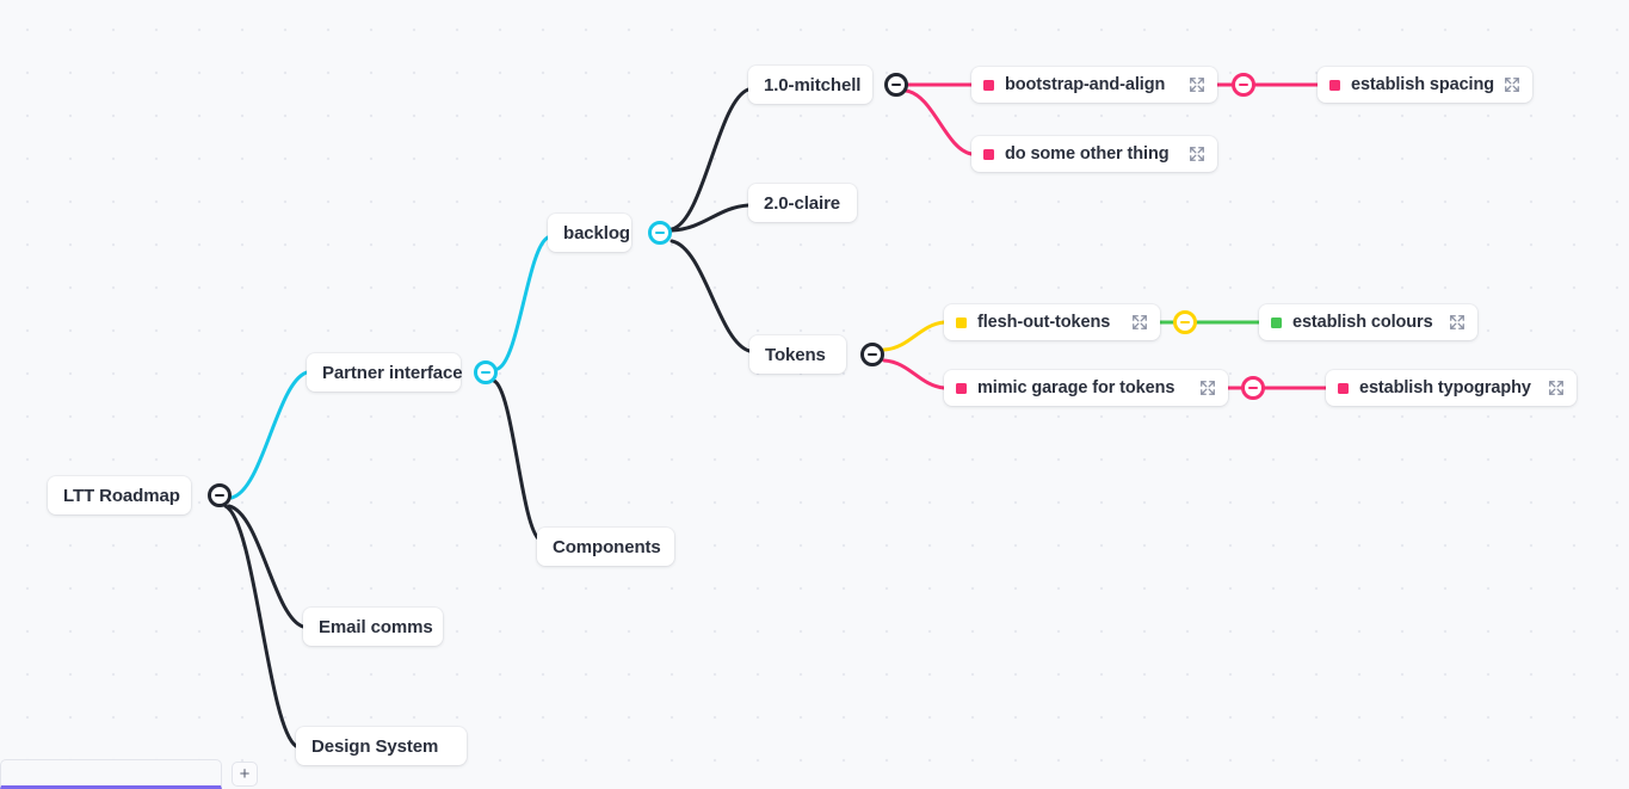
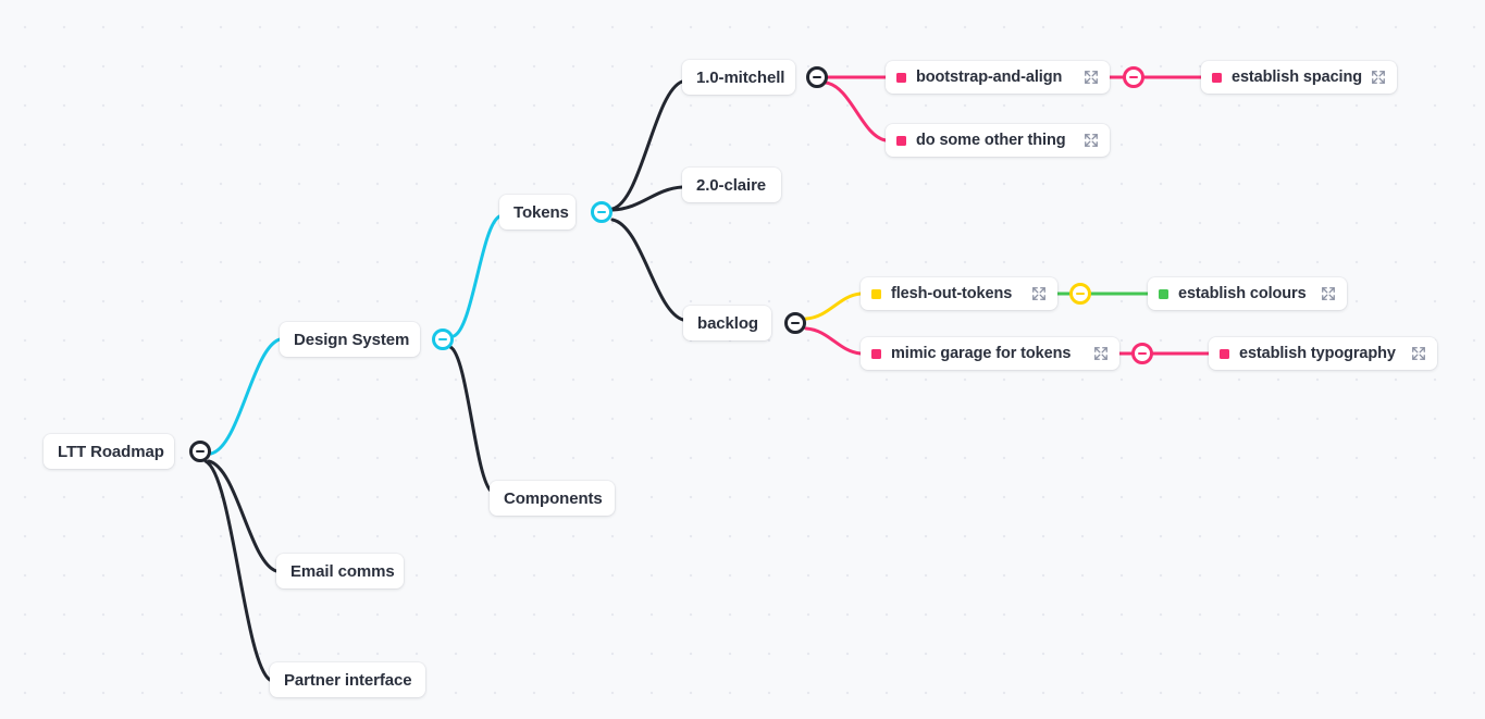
  LTT Roadmap
- Partner interface
+ Design System
  Email comms
- Design System
+ Partner interface
- backlog
+ Tokens
  Components
  1.0-mitchell
  2.0-claire
- Tokens
+ backlog
  bootstrap-and-align
  do some other thing
  establish spacing
  flesh-out-tokens
  establish colours
  mimic garage for tokens
  establish typography
- +
